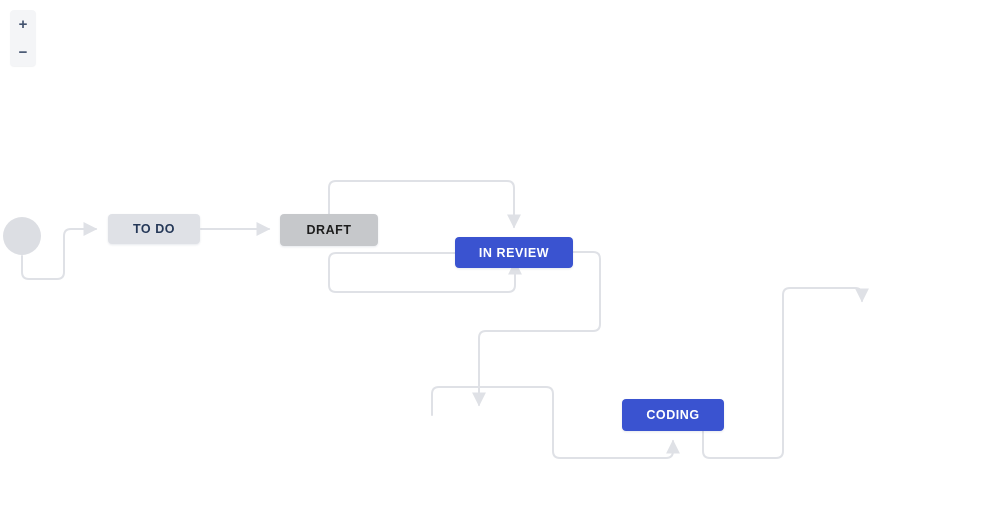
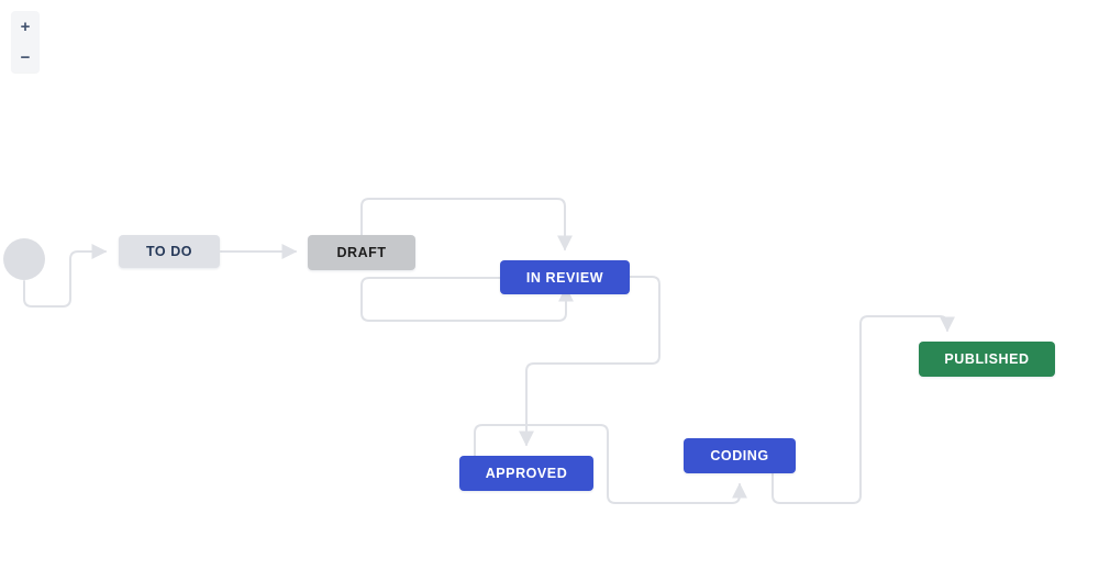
  +
  −
  TO DO
  DRAFT
  IN REVIEW
+ PUBLISHED
+ APPROVED
  CODING
